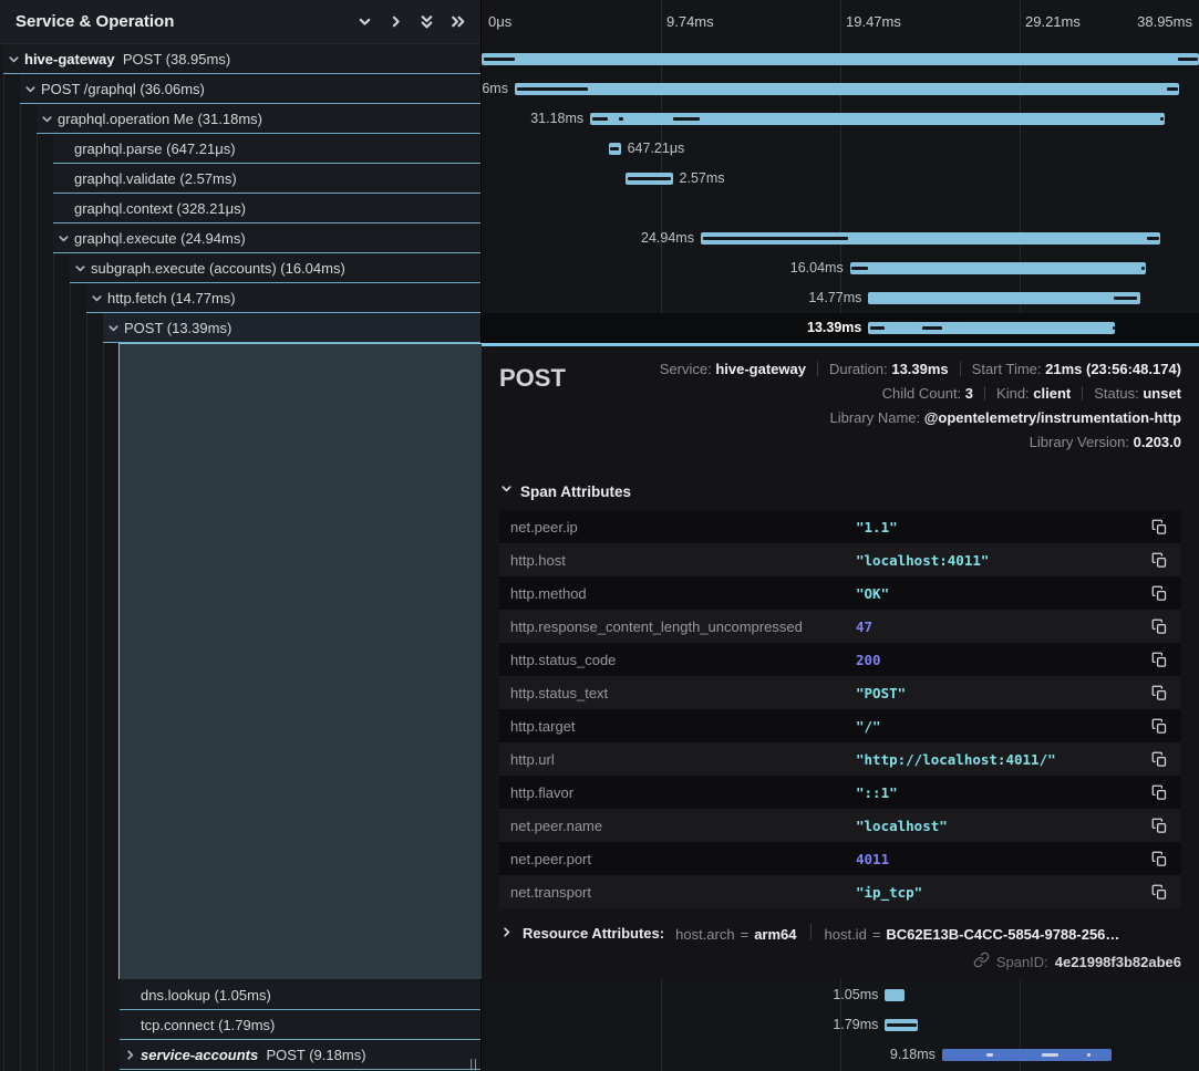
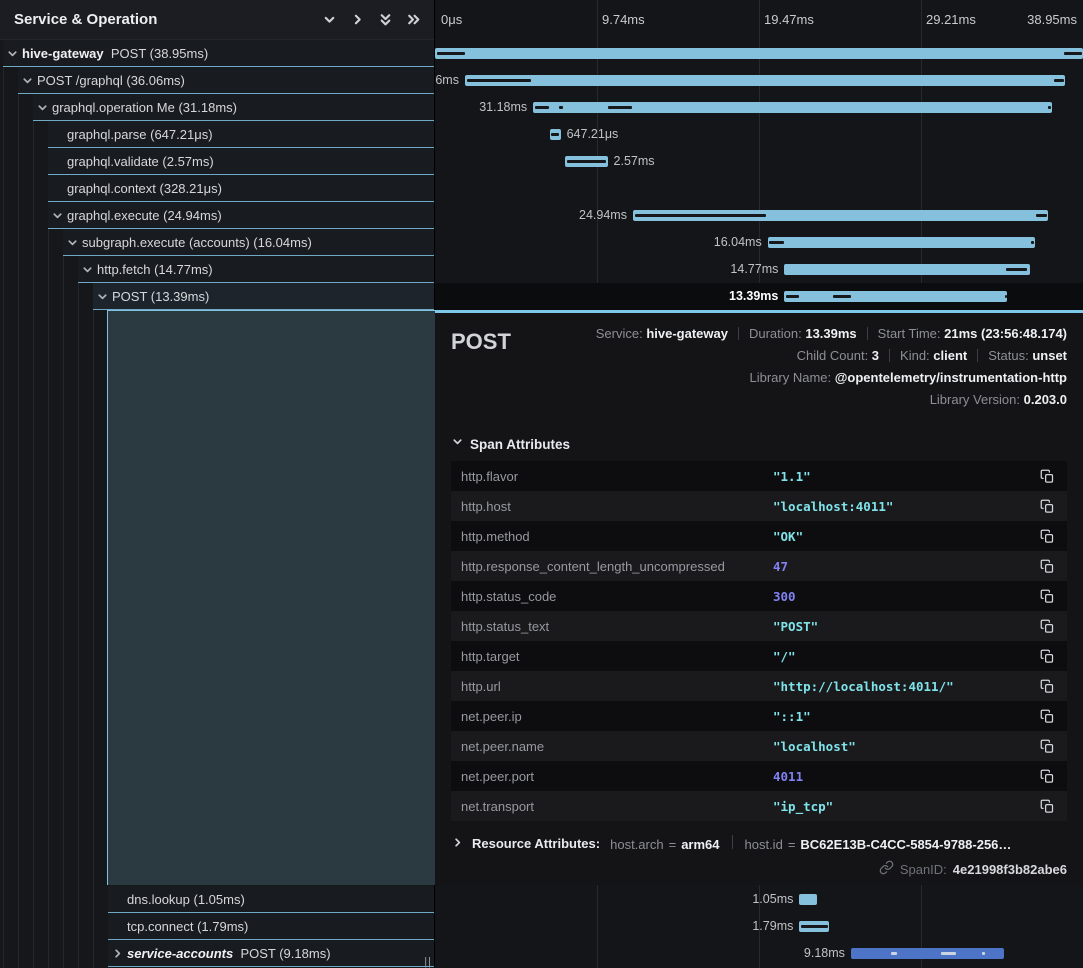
  Service & Operation
  ||
  hive-gateway POST (38.95ms)
  POST /graphql (36.06ms)
  graphql.operation Me (31.18ms)
  graphql.parse (647.21μs)
  graphql.validate (2.57ms)
  graphql.context (328.21μs)
  graphql.execute (24.94ms)
  subgraph.execute (accounts) (16.04ms)
  http.fetch (14.77ms)
  POST (13.39ms)
  dns.lookup (1.05ms)
  tcp.connect (1.79ms)
  service-accounts POST (9.18ms)
  0μs
  9.74ms
  19.47ms
  29.21ms
  38.95ms
  31.18ms
  647.21μs
  2.57ms
  24.94ms
  16.04ms
  14.77ms
  13.39ms
  1.05ms
  1.79ms
  9.18ms
  POST
  Service: hive-gateway Duration: 13.39ms Start Time: 21ms (23:56:48.174)
  Child Count: 3 Kind: client Status: unset
  Library Name: @opentelemetry/instrumentation-http
  Library Version: 0.203.0
  Span Attributes
- net.peer.ip
+ http.flavor
  "1.1"
  http.host
  "localhost:4011"
  http.method
  "OK"
  http.response_content_length_uncompressed
  47
  http.status_code
- 200
+ 300
  http.status_text
  "POST"
  http.target
  "/"
  http.url
  "http://localhost:4011/"
- http.flavor
+ net.peer.ip
  "::1"
  net.peer.name
  "localhost"
  net.peer.port
  4011
  net.transport
  "ip_tcp"
  Resource Attributes:
  host.arch = arm64 host.id = BC62E13B-C4CC-5854-9788-256…
  SpanID:
  4e21998f3b82abe6
